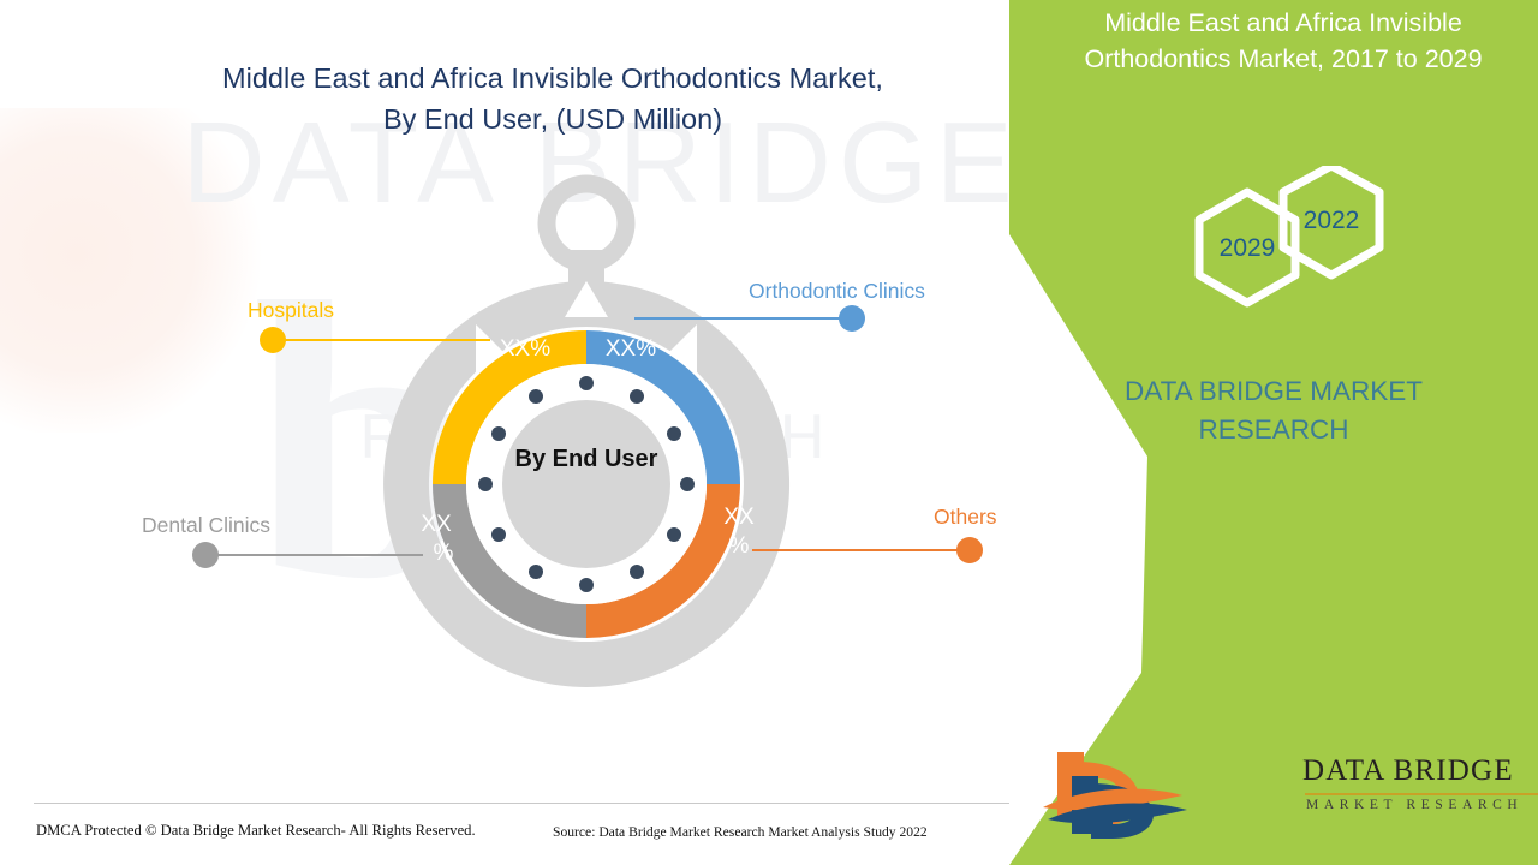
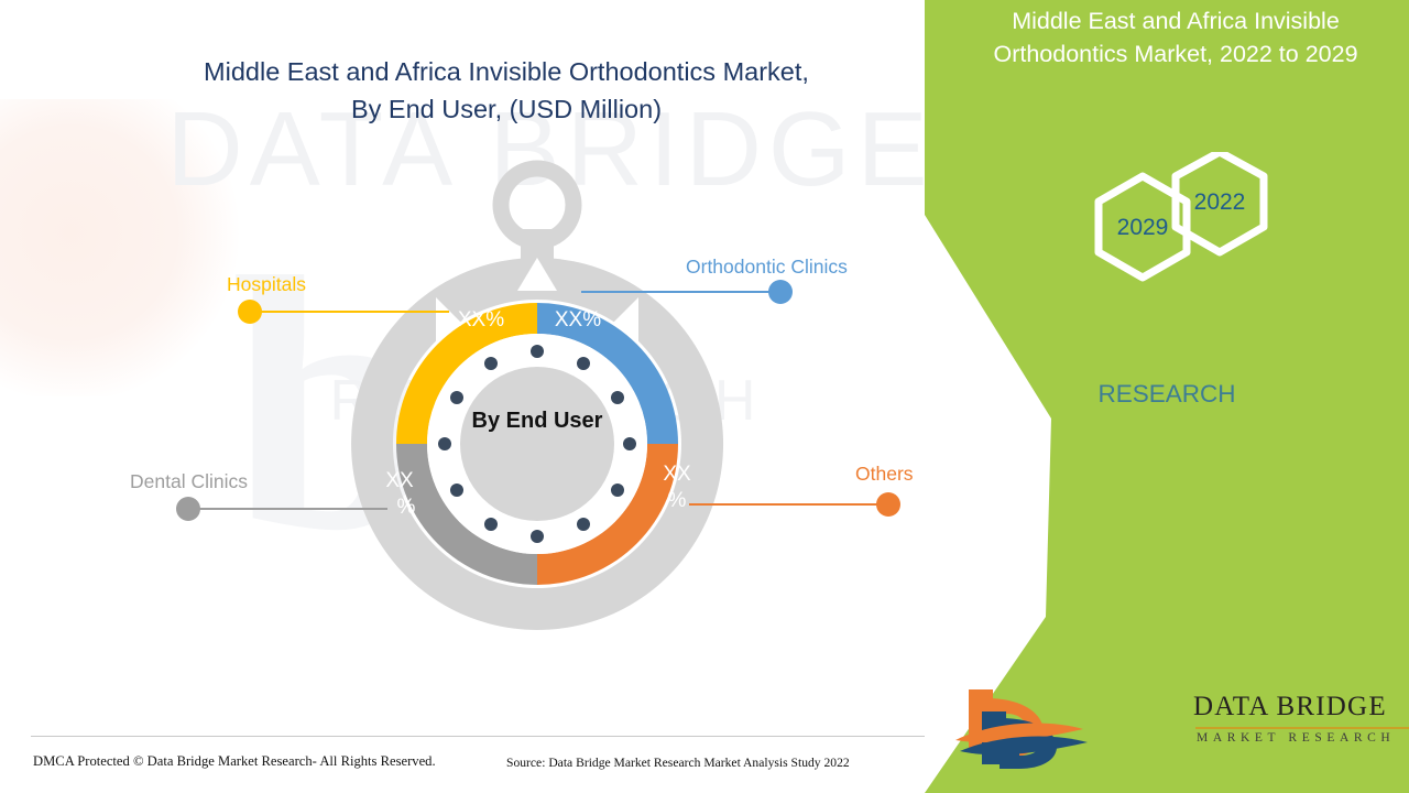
  b
  DATA BRIDGE
  Middle East and Africa Invisible Orthodontics Market,
  By End User, (USD Million)
  XX%
  XX%
  XX
  %
  XX
  %
  By End User
  Hospitals
  Orthodontic Clinics
  Dental Clinics
  Others
  DMCA Protected © Data Bridge Market Research- All Rights Reserved.
  Source: Data Bridge Market Research Market Analysis Study 2022
  Middle East and Africa Invisible
- Orthodontics Market, 2017 to 2029
+ Orthodontics Market, 2022 to 2029
  2029
  2022
- DATA BRIDGE MARKET
  RESEARCH
  DATA BRIDGE
  MARKET RESEARCH
